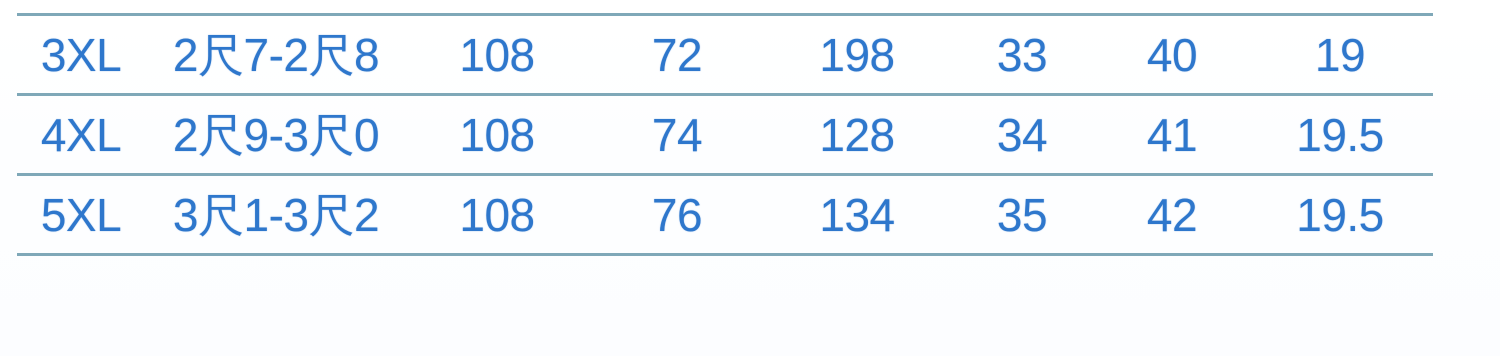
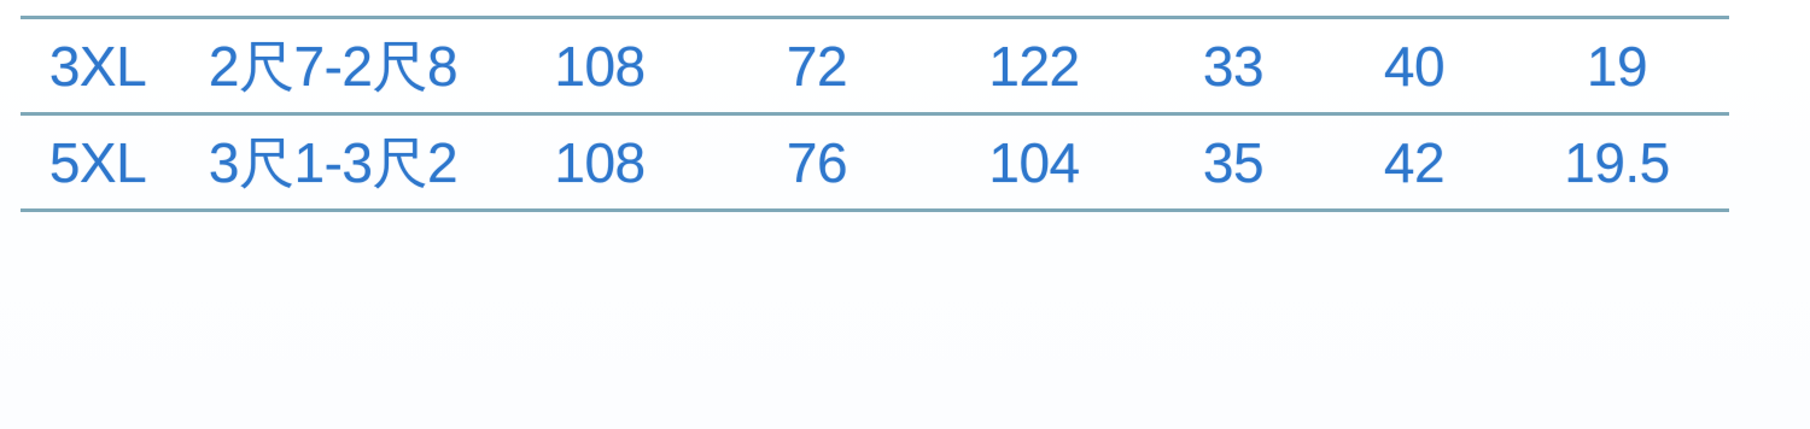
- 3XL	2尺7-2尺8	108	72	198	33	40	19
+ 3XL	2尺7-2尺8	108	72	122	33	40	19
- 4XL	2尺9-3尺0	108	74	128	34	41	19.5
- 5XL	3尺1-3尺2	108	76	134	35	42	19.5
+ 5XL	3尺1-3尺2	108	76	104	35	42	19.5
